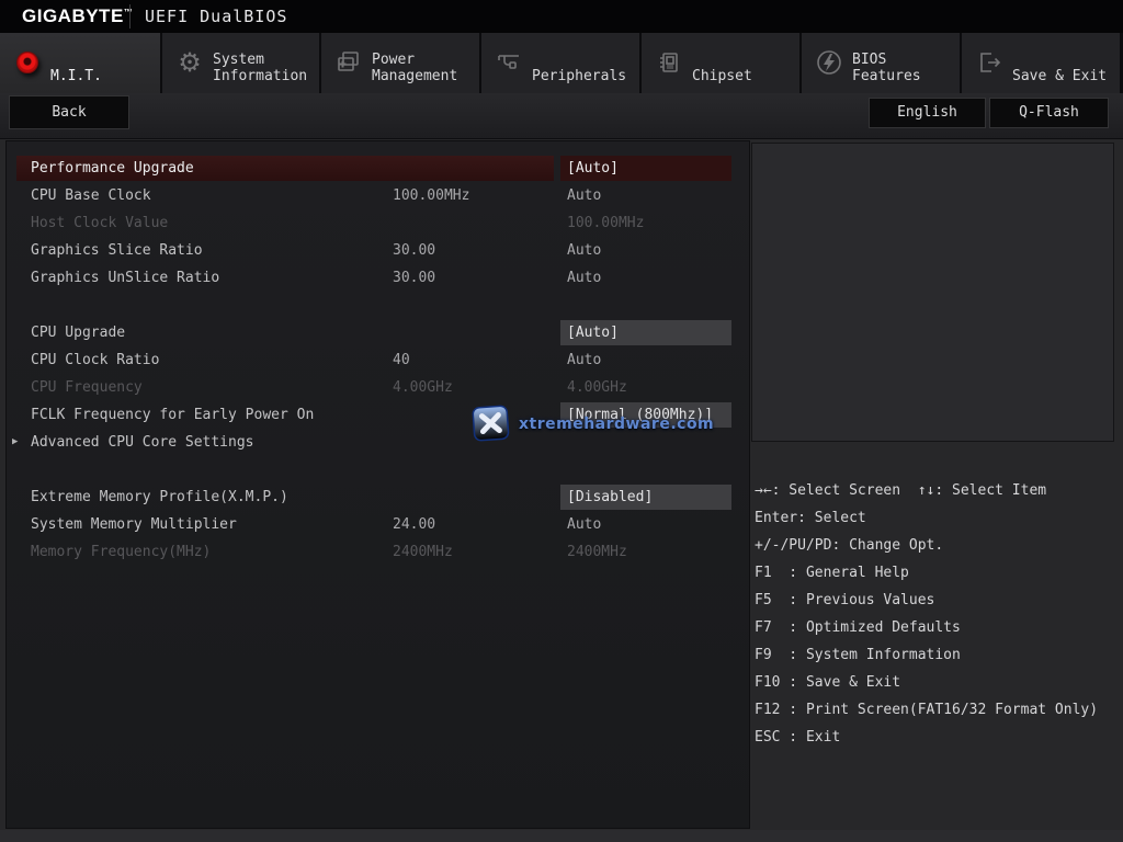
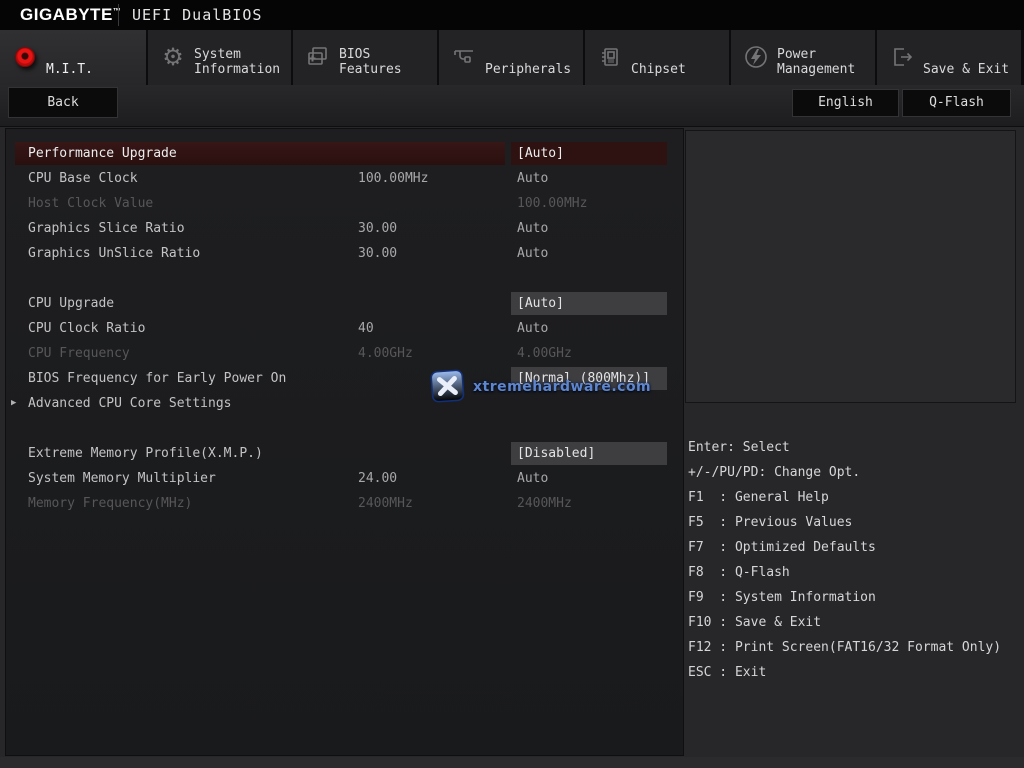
  GIGABYTE
  UEFI DualBIOS
  M.I.T.
  ⚙
  System Information
- Power Management
+ BIOS Features
  Peripherals
  Chipset
- BIOS Features
+ Power Management
  Save & Exit
  Back
  English
  Q-Flash
  Performance Upgrade
  [Auto]
  CPU Base Clock
  100.00MHz
  Auto
  Host Clock Value
  100.00MHz
  Graphics Slice Ratio
  30.00
  Auto
  Graphics UnSlice Ratio
  30.00
  Auto
  CPU Upgrade
  [Auto]
  CPU Clock Ratio
  40
  Auto
  CPU Frequency
  4.00GHz
  4.00GHz
- FCLK Frequency for Early Power On
+ BIOS Frequency for Early Power On
  [Normal (800Mhz)]
  ▶
  Advanced CPU Core Settings
  Extreme Memory Profile(X.M.P.)
  [Disabled]
  System Memory Multiplier
  24.00
  Auto
  Memory Frequency(MHz)
  2400MHz
  2400MHz
- →←: Select Screen ↑↓: Select Item
  Enter: Select
  +/-/PU/PD: Change Opt.
  F1 : General Help
  F5 : Previous Values
  F7 : Optimized Defaults
+ F8 : Q-Flash
  F9 : System Information
  F10 : Save & Exit
  F12 : Print Screen(FAT16/32 Format Only)
  ESC : Exit
  xtremehardware.com
